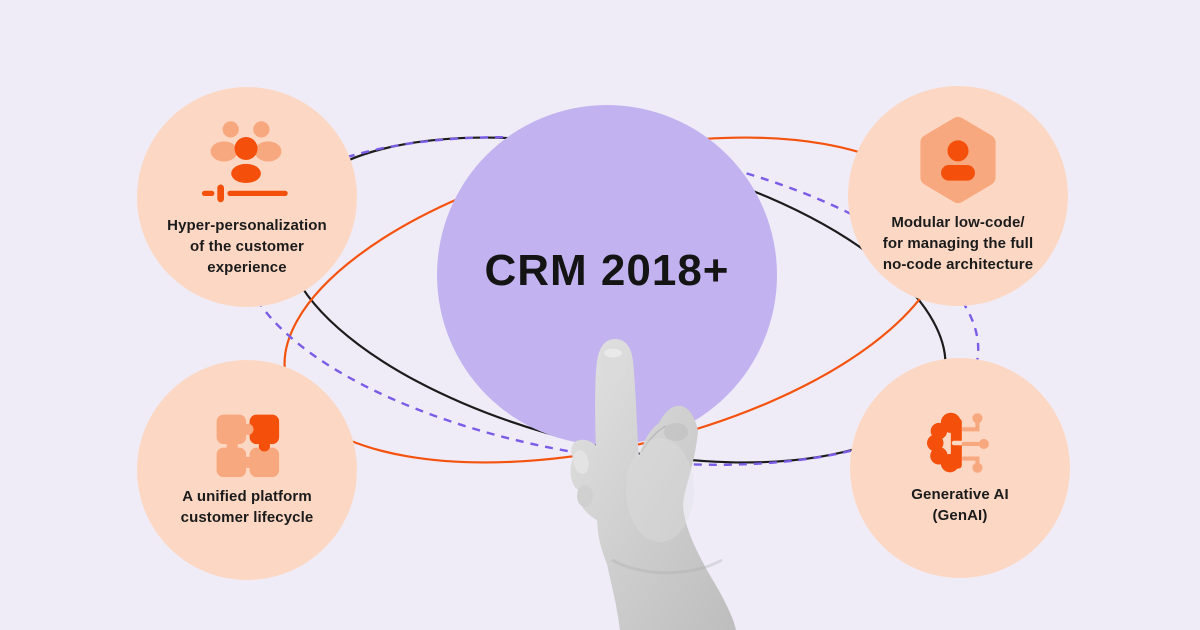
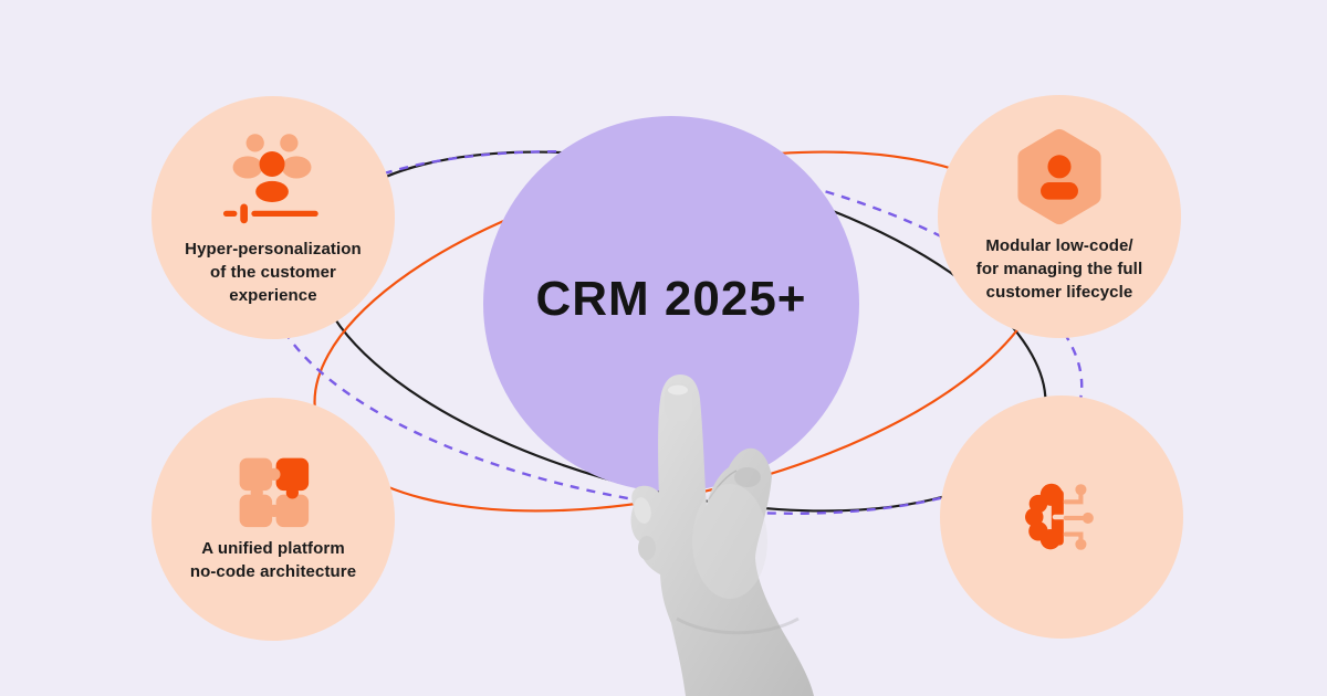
  Hyper-personalization
  of the customer
  experience
  Modular low-code/
  for managing the full
- no-code architecture
+ customer lifecycle
  A unified platform
- customer lifecycle
+ no-code architecture
- Generative AI
- (GenAI)
- CRM 2018+
+ CRM 2025+
